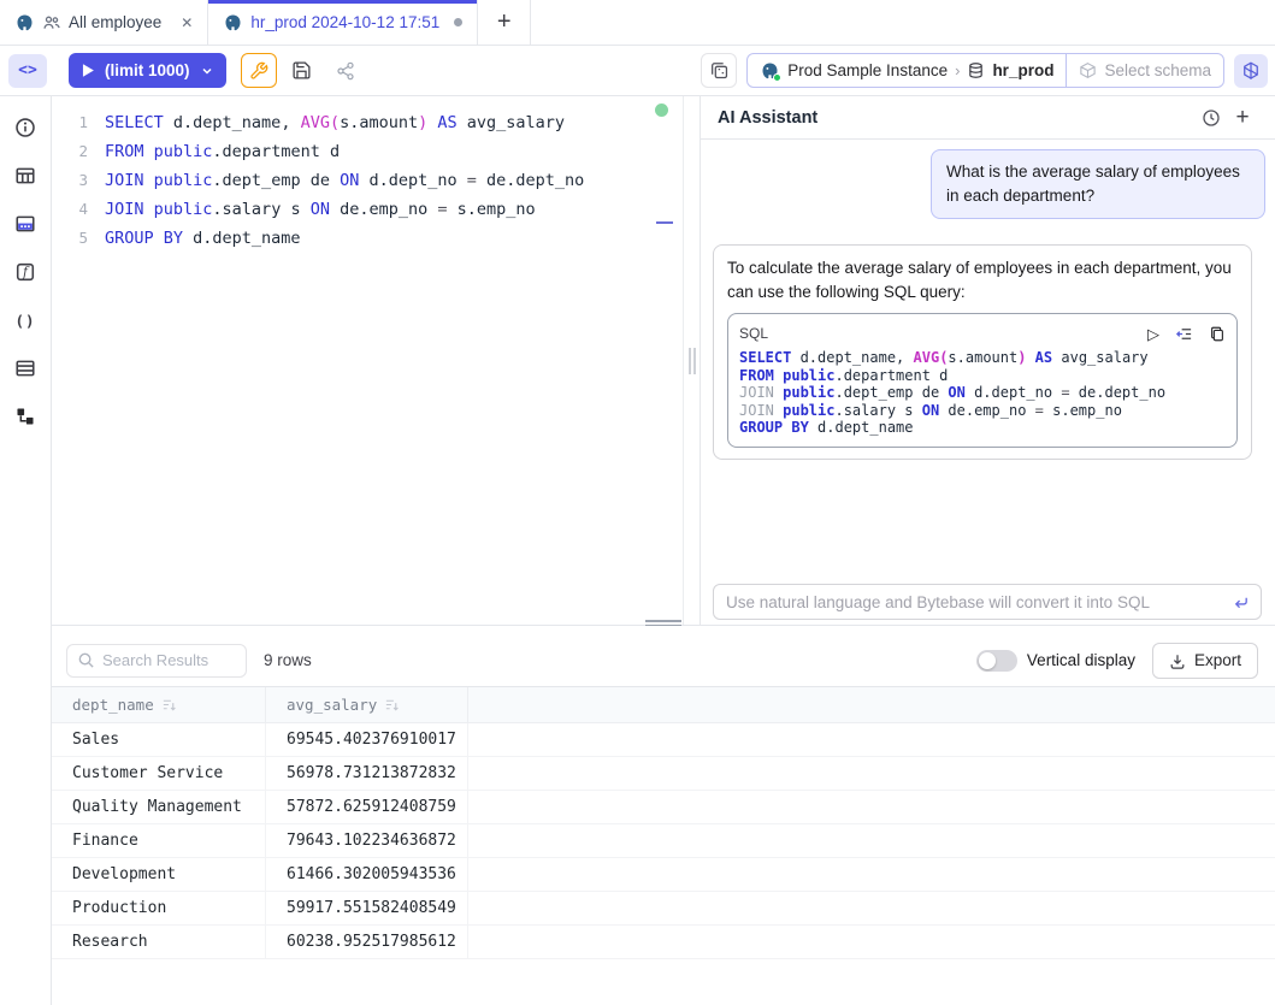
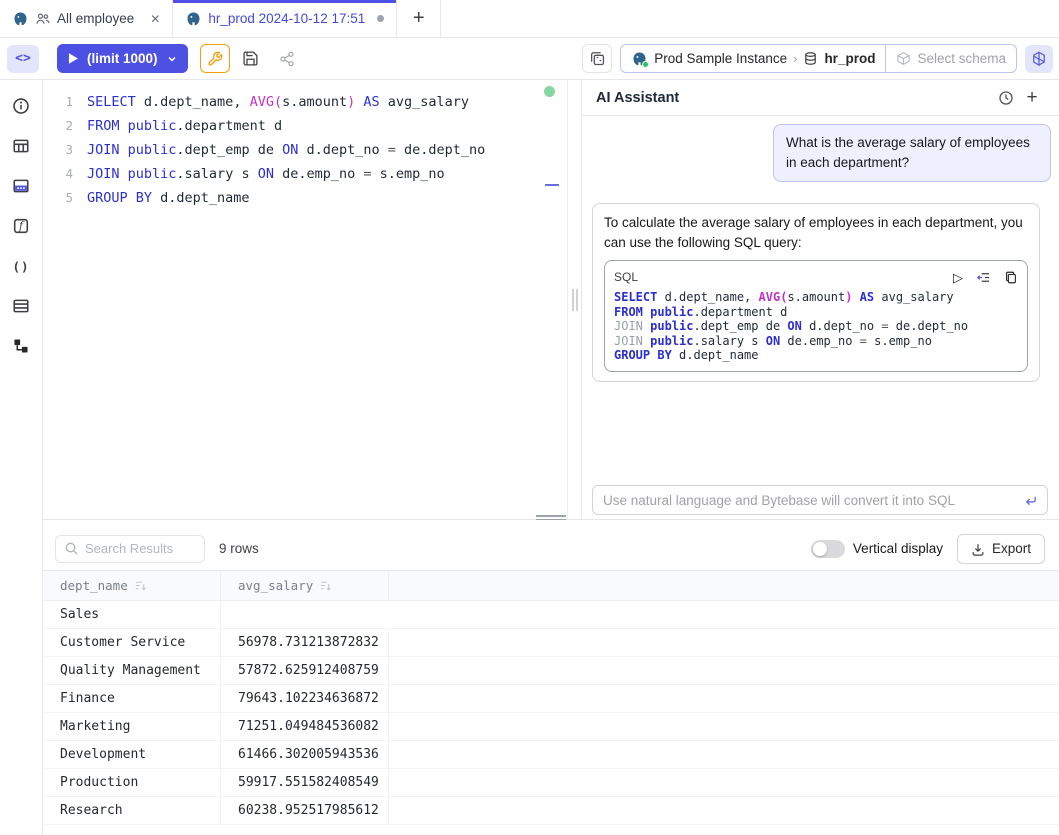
  All employee
  ✕
  hr_prod 2024-10-12 17:51
  +
  <>
  (limit 1000)
  Prod Sample Instance
  ›
  hr_prod
  Select schema
  f
  ()
  1
  SELECT
  d.dept_name,
  AVG(
  s.amount
  )
  AS
  avg_salary
  2
  FROM
  public
  .department d
  3
  JOIN
  public
  .dept_emp de
  ON
  d.dept_no
  =
  de.dept_no
  4
  JOIN
  public
  .salary s
  ON
  de.emp_no
  =
  s.emp_no
  5
  GROUP BY
  d.dept_name
  AI Assistant
  +
  What is the average salary of employees in each department?
  To calculate the average salary of employees in each department, you can use the following SQL query:
  SQL
  ▷
  SELECT
  d.dept_name,
  AVG(
  s.amount
  )
  AS
  avg_salary
  FROM
  public
  .department d
  JOIN
  public
  .dept_emp de
  ON
  d.dept_no
  =
  de.dept_no
  JOIN
  public
  .salary s
  ON
  de.emp_no
  =
  s.emp_no
  GROUP BY
  d.dept_name
  Use natural language and Bytebase will convert it into SQL
  Search Results
  9 rows
  Vertical display
  Export
  dept_name
  avg_salary
  Sales
- 69545.402376910017
  Customer Service
  56978.731213872832
  Quality Management
  57872.625912408759
  Finance
  79643.102234636872
+ Marketing
+ 71251.049484536082
  Development
  61466.302005943536
  Production
  59917.551582408549
  Research
  60238.952517985612
